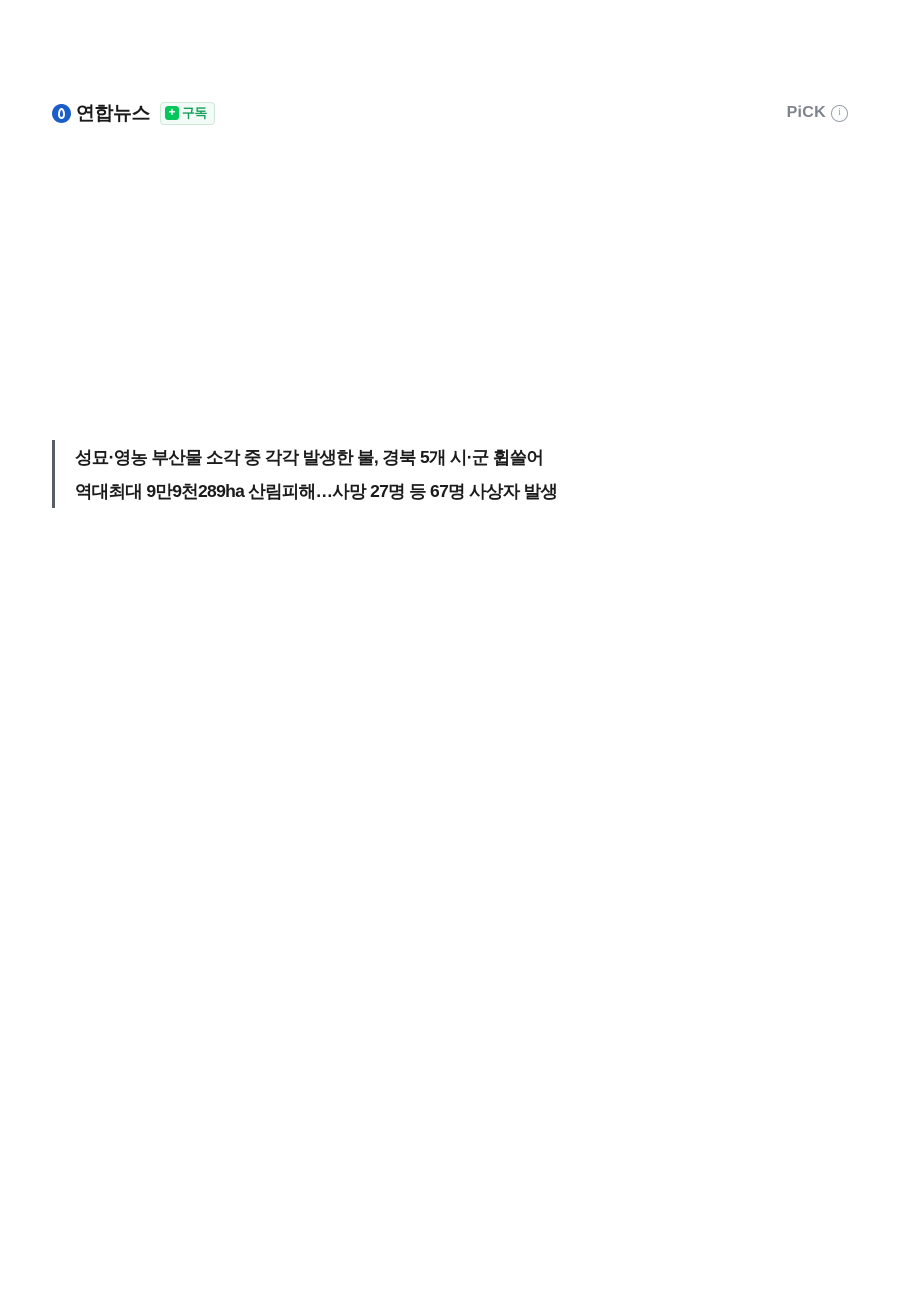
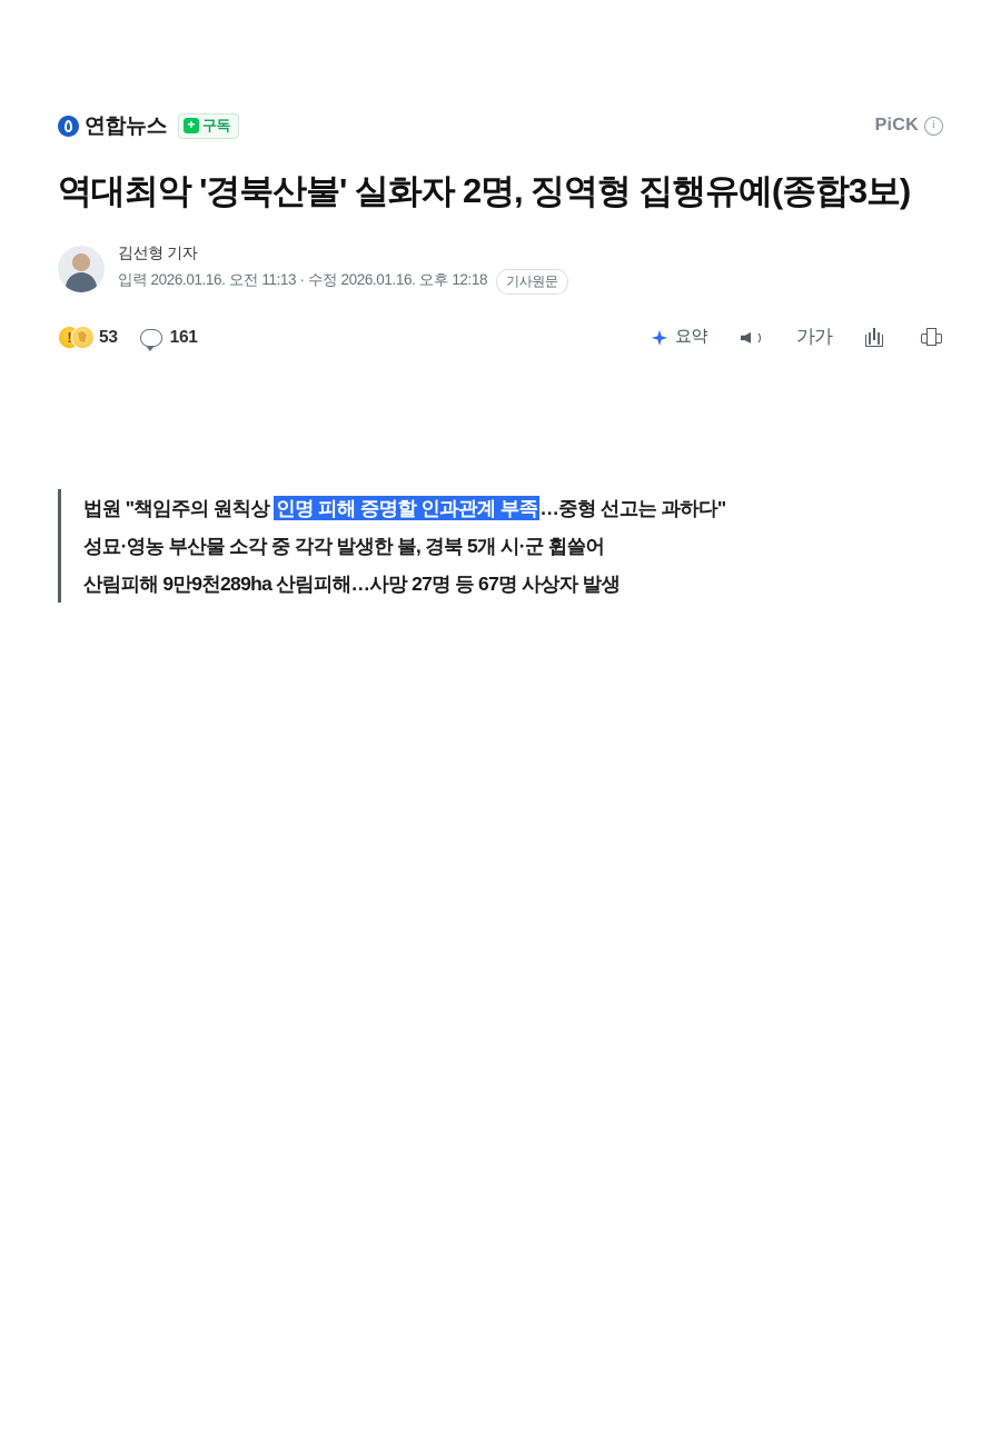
  연합뉴스
  +
  구독
  PiCK
  i
+ 역대최악 '경북산불' 실화자 2명, 징역형 집행유예(종합3보)
+ 김선형 기자
+ 입력 2026.01.16. 오전 11:13 · 수정 2026.01.16. 오후 12:18
+ 기사원문
+ !
+ 53
+ 161
+ 요약
+ 가가
+ 법원 "책임주의 원칙상 인명 피해 증명할 인과관계 부족…중형 선고는 과하다"
  성묘·영농 부산물 소각 중 각각 발생한 불, 경북 5개 시·군 휩쓸어
- 역대최대 9만9천289ha 산림피해…사망 27명 등 67명 사상자 발생
+ 산림피해 9만9천289ha 산림피해…사망 27명 등 67명 사상자 발생
